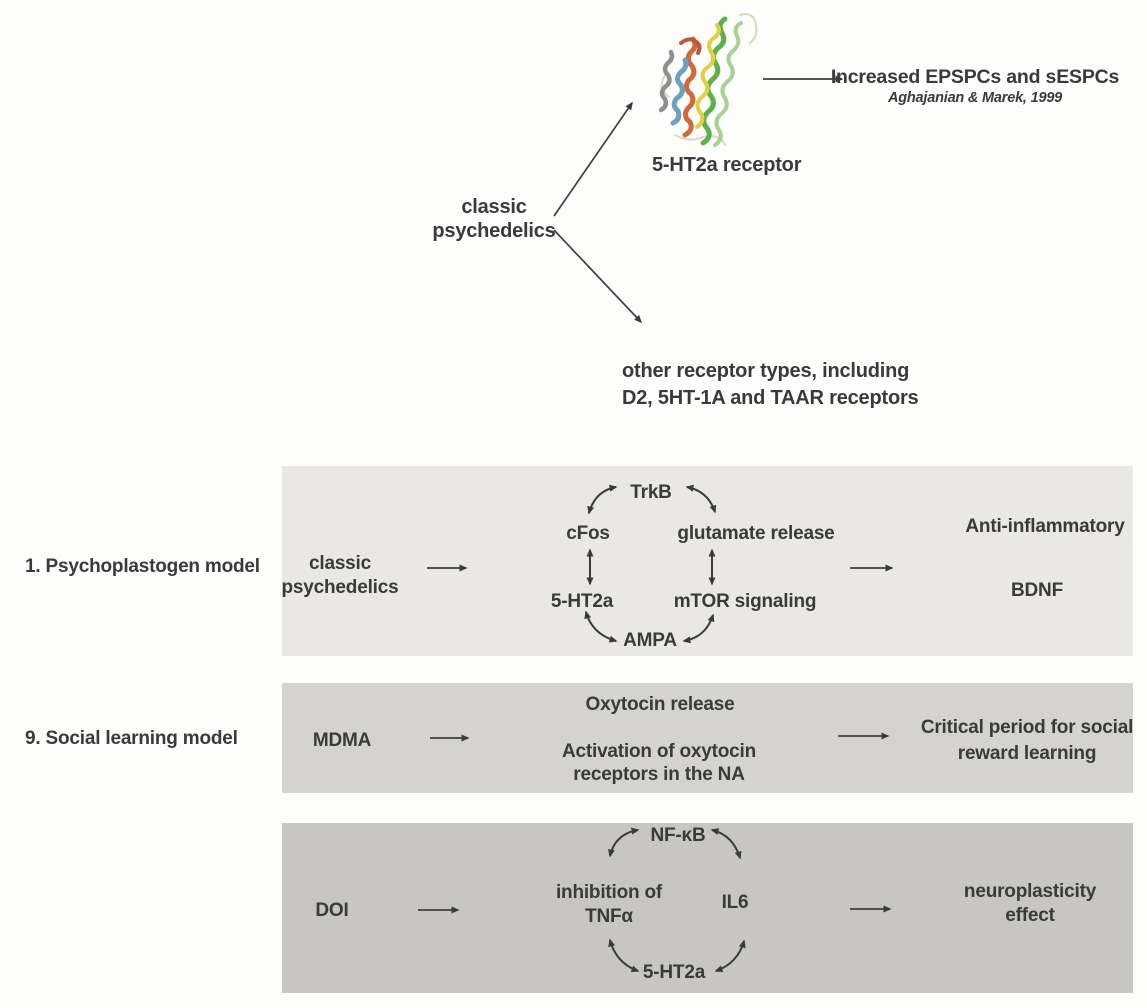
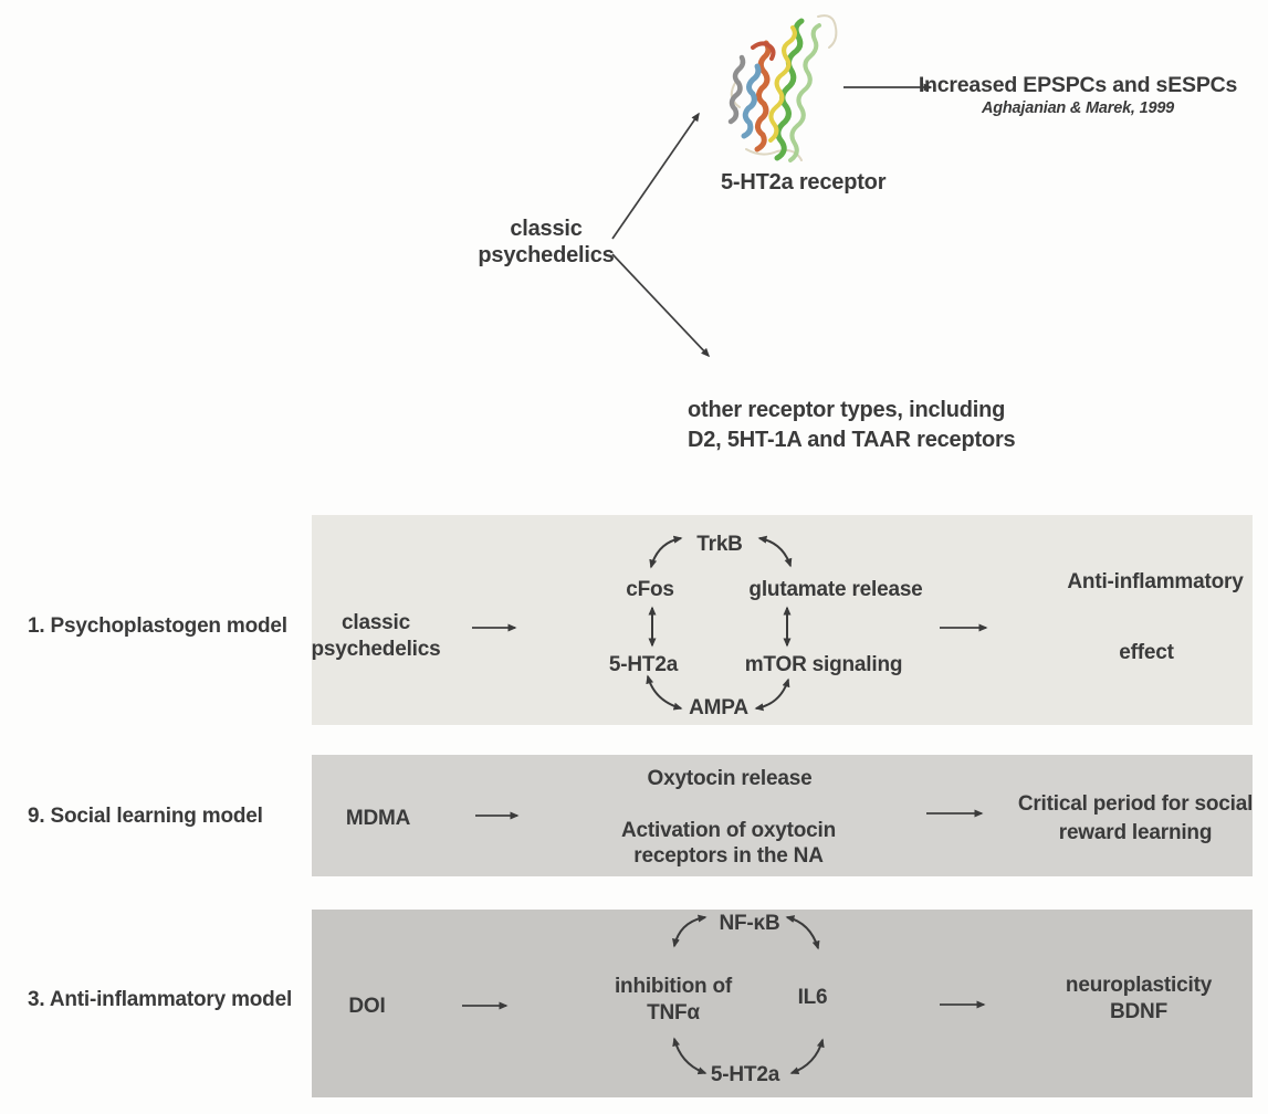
  classic
  psychedelics
  5-HT2a receptor
  Increased EPSPCs and sESPCs
  Aghajanian & Marek, 1999
  other receptor types, including
  D2, 5HT-1A and TAAR receptors
  1. Psychoplastogen model
  classic
  psychedelics
  TrkB
  cFos
  glutamate release
  5-HT2a
  mTOR signaling
  AMPA
  Anti-inflammatory
- BDNF
+ effect
  9. Social learning model
  MDMA
  Oxytocin release
  Activation of oxytocin
  receptors in the NA
  Critical period for social
  reward learning
+ 3. Anti-inflammatory model
  DOI
  NF-κB
  inhibition of
  TNFα
  IL6
  5-HT2a
  neuroplasticity
- effect
+ BDNF
